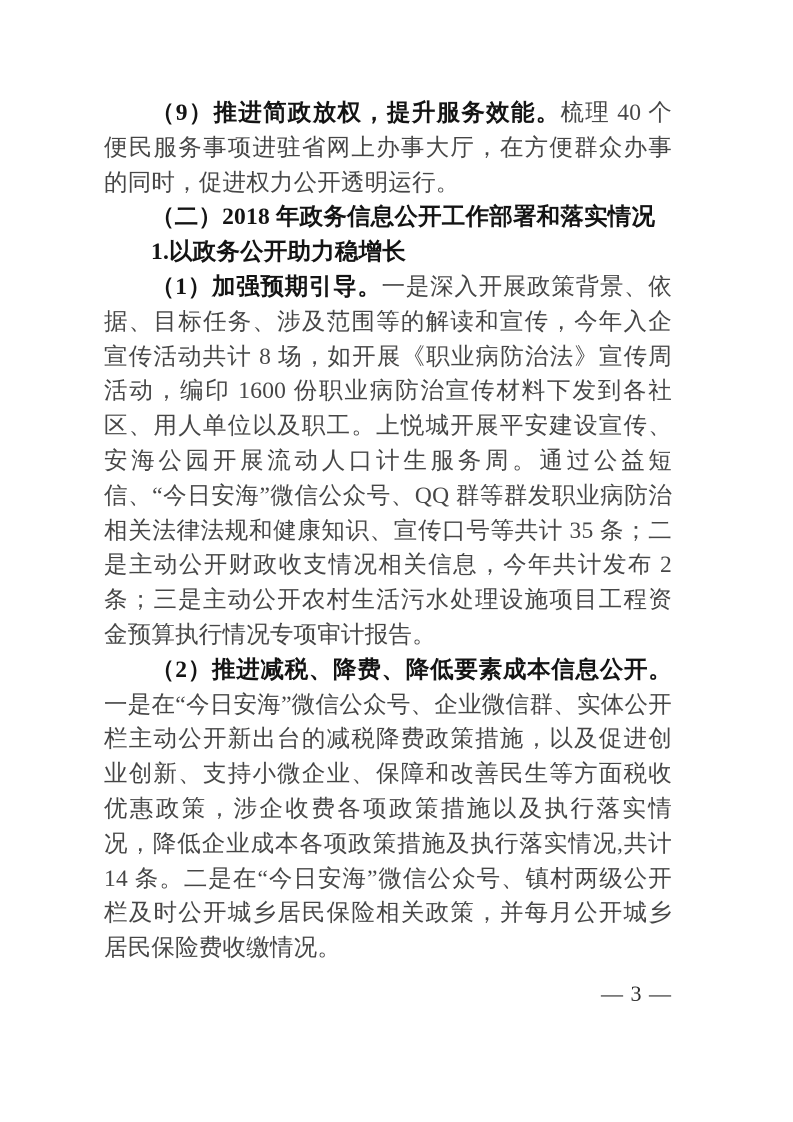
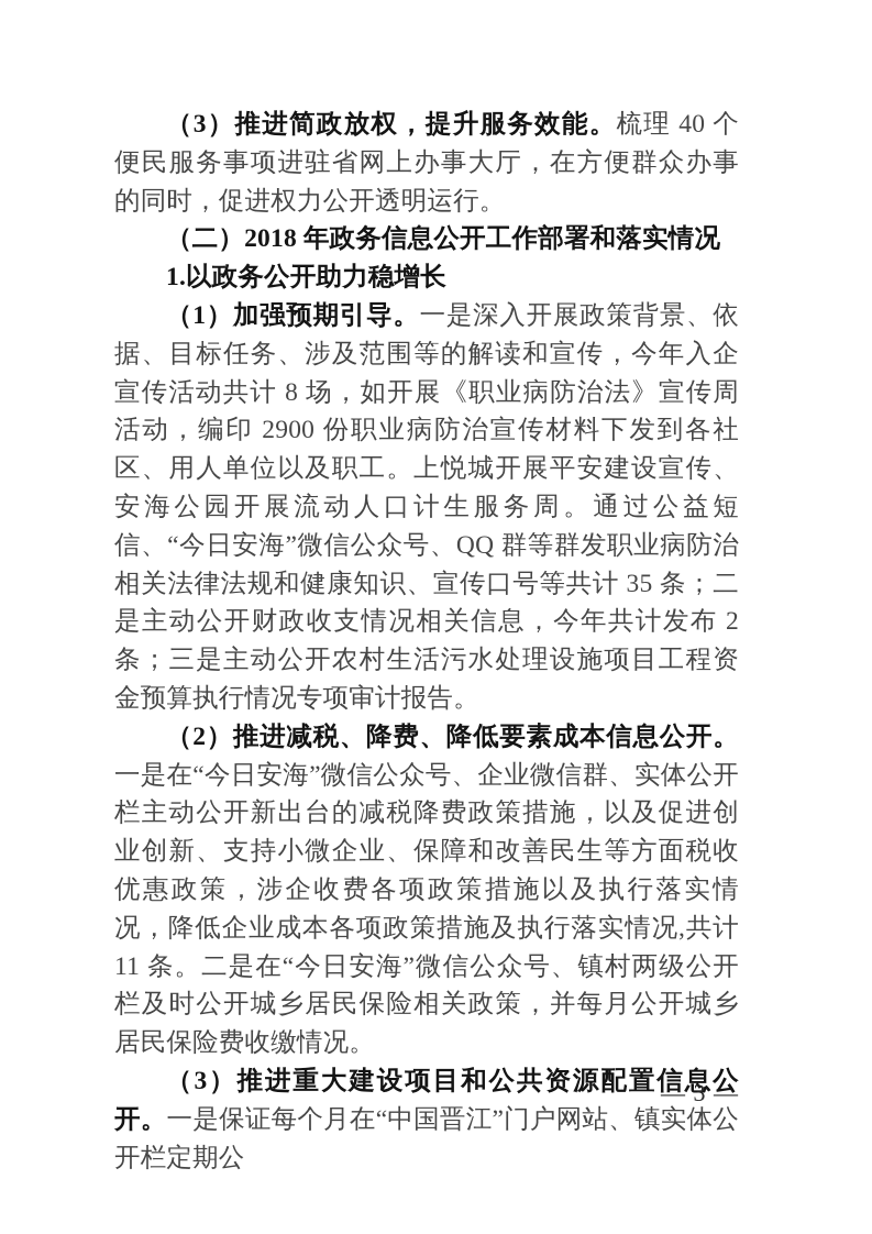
- （9）推进简政放权，提升服务效能。梳理 40 个便民服务事项进驻省网上办事大厅，在方便群众办事的同时，促进权力公开透明运行。
+ （3）推进简政放权，提升服务效能。梳理 40 个便民服务事项进驻省网上办事大厅，在方便群众办事的同时，促进权力公开透明运行。
  （二）2018 年政务信息公开工作部署和落实情况
  1.以政务公开助力稳增长
- （1）加强预期引导。一是深入开展政策背景、依据、目标任务、涉及范围等的解读和宣传，今年入企宣传活动共计 8 场，如开展《职业病防治法》宣传周活动，编印 1600 份职业病防治宣传材料下发到各社区、用人单位以及职工。上悦城开展平安建设宣传、安海公园开展流动人口计生服务周。通过公益短信、“今日安海”微信公众号、QQ 群等群发职业病防治相关法律法规和健康知识、宣传口号等共计 35 条；二是主动公开财政收支情况相关信息，今年共计发布 2 条；三是主动公开农村生活污水处理设施项目工程资金预算执行情况专项审计报告。
+ （1）加强预期引导。一是深入开展政策背景、依据、目标任务、涉及范围等的解读和宣传，今年入企宣传活动共计 8 场，如开展《职业病防治法》宣传周活动，编印 2900 份职业病防治宣传材料下发到各社区、用人单位以及职工。上悦城开展平安建设宣传、安海公园开展流动人口计生服务周。通过公益短信、“今日安海”微信公众号、QQ 群等群发职业病防治相关法律法规和健康知识、宣传口号等共计 35 条；二是主动公开财政收支情况相关信息，今年共计发布 2 条；三是主动公开农村生活污水处理设施项目工程资金预算执行情况专项审计报告。
- （2）推进减税、降费、降低要素成本信息公开。一是在“今日安海”微信公众号、企业微信群、实体公开栏主动公开新出台的减税降费政策措施，以及促进创业创新、支持小微企业、保障和改善民生等方面税收优惠政策，涉企收费各项政策措施以及执行落实情况，降低企业成本各项政策措施及执行落实情况,共计 14 条。二是在“今日安海”微信公众号、镇村两级公开栏及时公开城乡居民保险相关政策，并每月公开城乡居民保险费收缴情况。
+ （2）推进减税、降费、降低要素成本信息公开。一是在“今日安海”微信公众号、企业微信群、实体公开栏主动公开新出台的减税降费政策措施，以及促进创业创新、支持小微企业、保障和改善民生等方面税收优惠政策，涉企收费各项政策措施以及执行落实情况，降低企业成本各项政策措施及执行落实情况,共计 11 条。二是在“今日安海”微信公众号、镇村两级公开栏及时公开城乡居民保险相关政策，并每月公开城乡居民保险费收缴情况。
+ （3）推进重大建设项目和公共资源配置信息公开。一是保证每个月在“中国晋江”门户网站、镇实体公开栏定期公
  — 3 —
